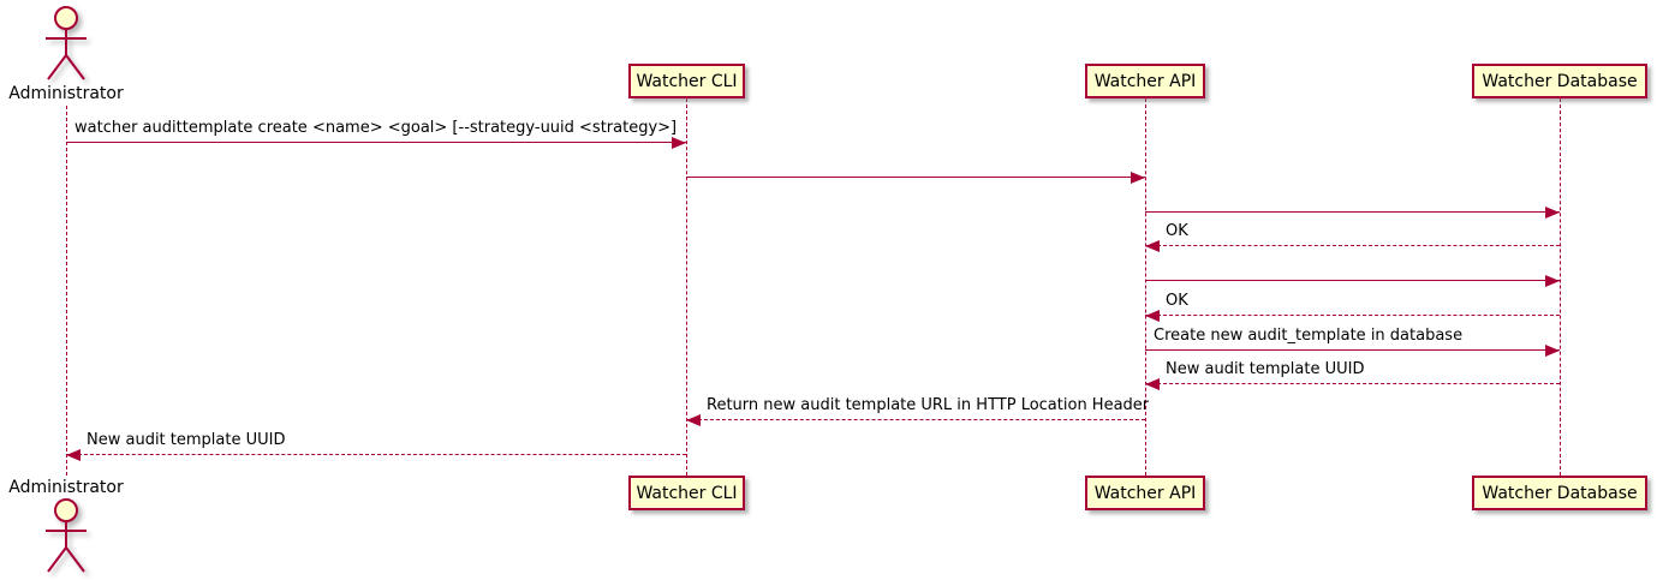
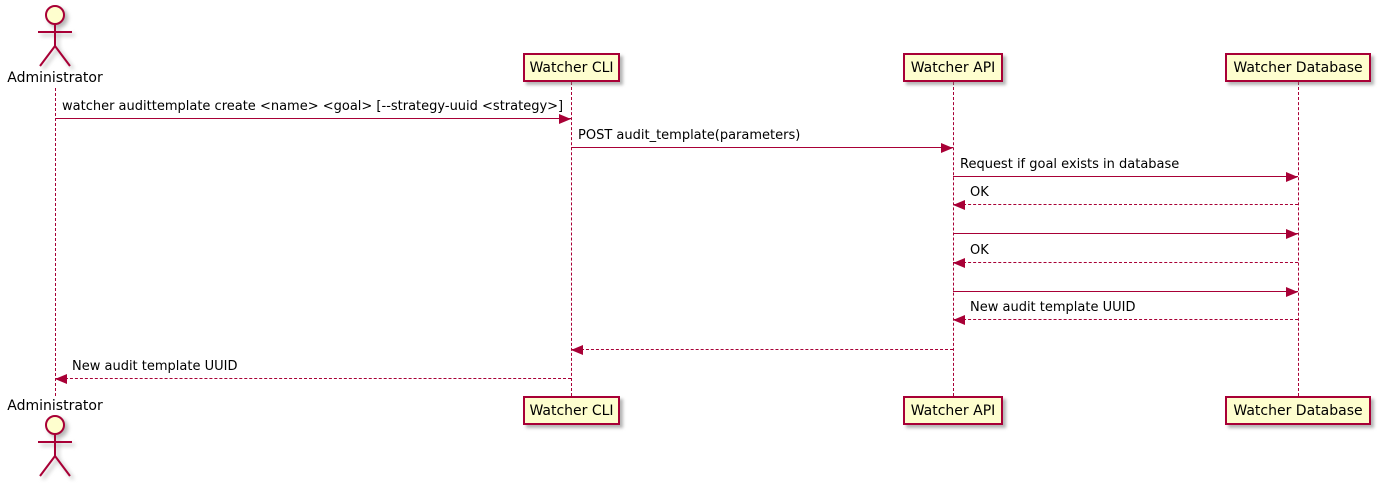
  Administrator
  Administrator
  Watcher CLI
  Watcher CLI
  Watcher API
  Watcher API
  Watcher Database
  Watcher Database
  watcher audittemplate create <name> <goal> [--strategy-uuid <strategy>]
+ POST audit_template(parameters)
+ Request if goal exists in database
  OK
  OK
- Create new audit_template in database
  New audit template UUID
- Return new audit template URL in HTTP Location Header
  New audit template UUID
